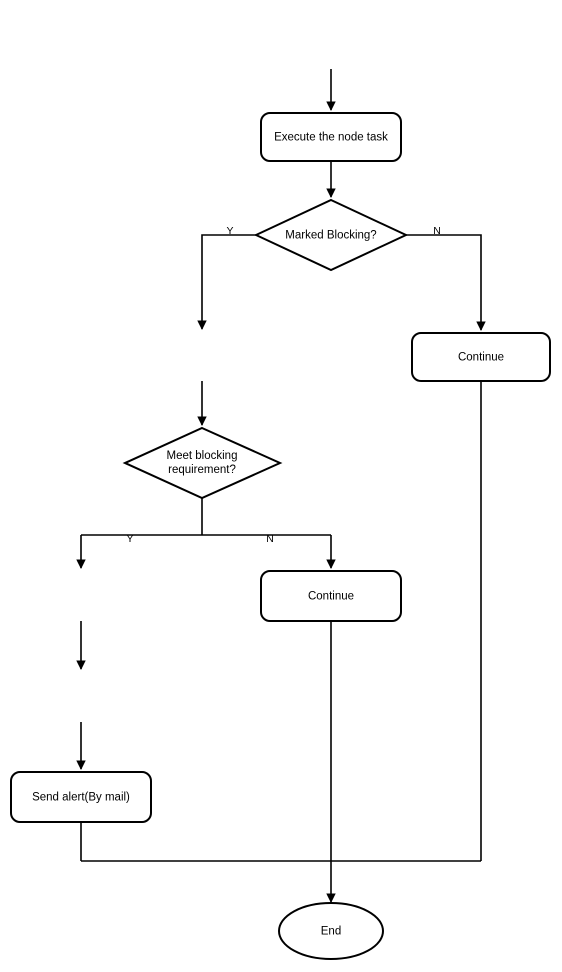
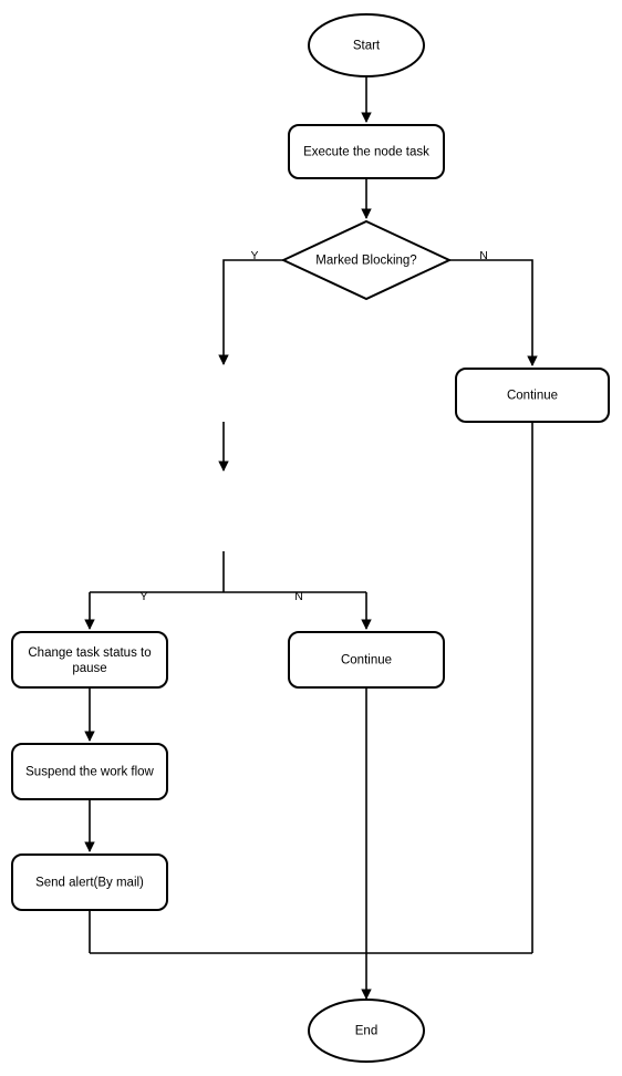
+ Start
  Execute the node task
  Marked Blocking?
  Y
  N
  Continue
- Meet blocking
- requirement?
  Y
  N
+ Change task status to
+ pause
+ Suspend the work flow
  Send alert(By mail)
  Continue
  End
